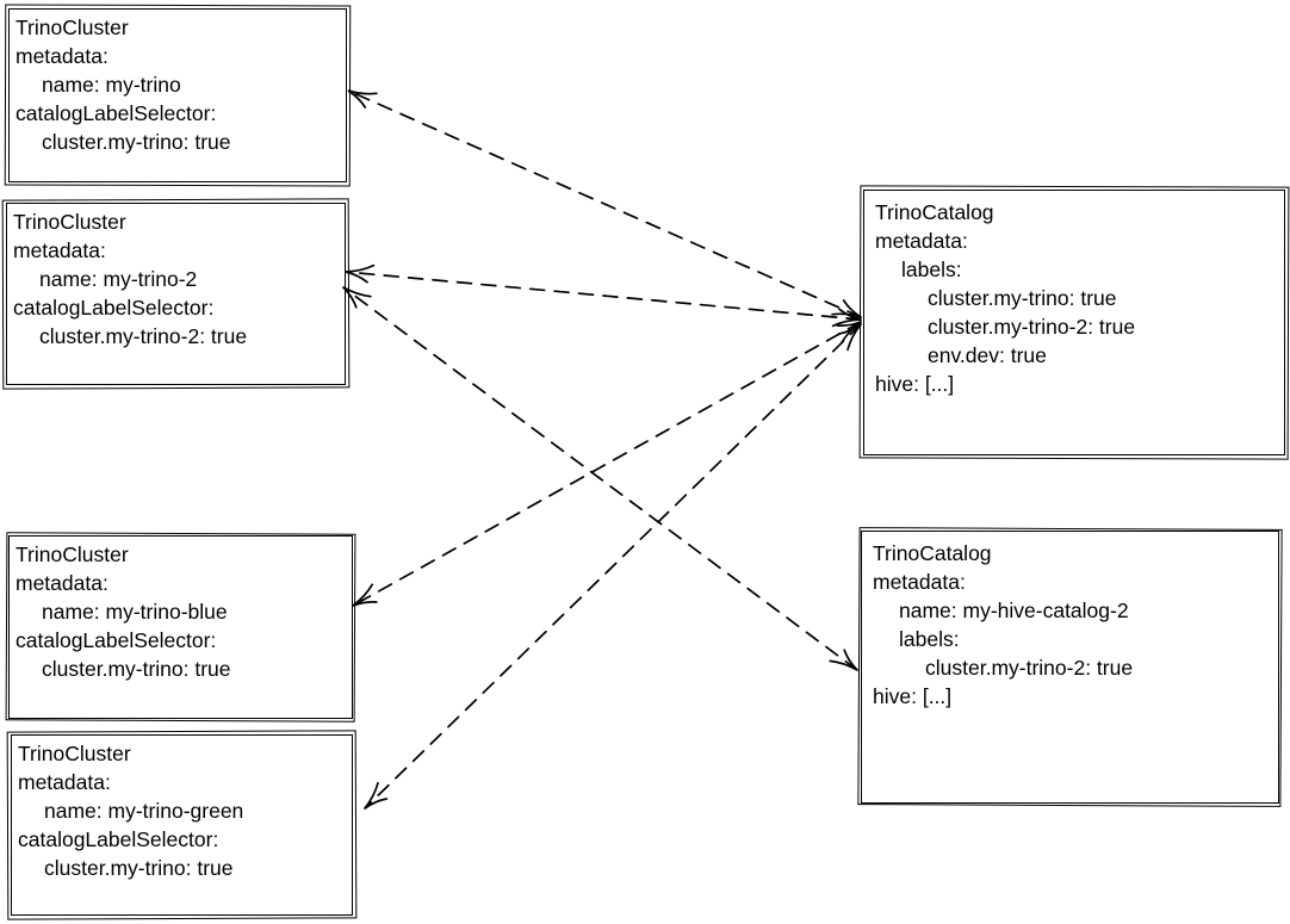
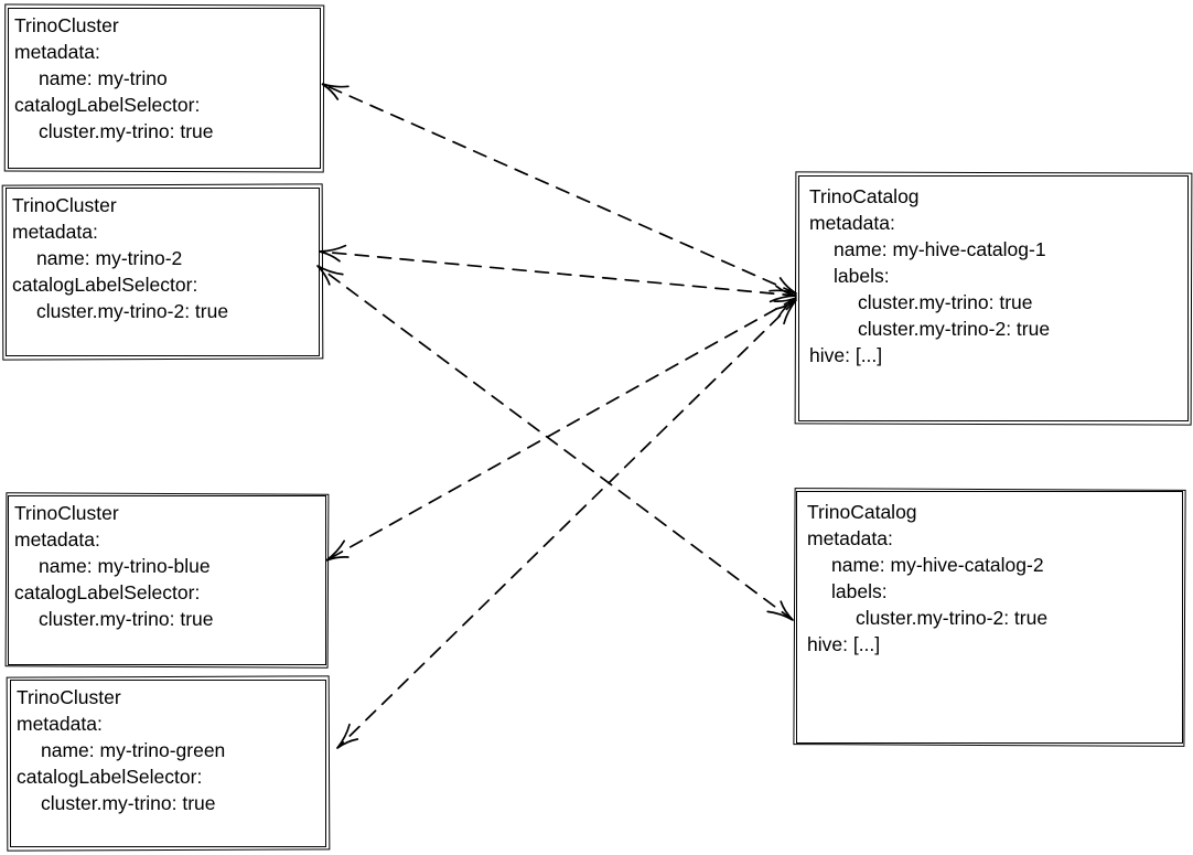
  TrinoCluster
  metadata:
  name: my-trino
  catalogLabelSelector:
  cluster.my-trino: true
  TrinoCluster
  metadata:
  name: my-trino-2
  catalogLabelSelector:
  cluster.my-trino-2: true
  TrinoCluster
  metadata:
  name: my-trino-blue
  catalogLabelSelector:
  cluster.my-trino: true
  TrinoCluster
  metadata:
  name: my-trino-green
  catalogLabelSelector:
  cluster.my-trino: true
  TrinoCatalog
  metadata:
+ name: my-hive-catalog-1
  labels:
  cluster.my-trino: true
  cluster.my-trino-2: true
- env.dev: true
  hive: [...]
  TrinoCatalog
  metadata:
  name: my-hive-catalog-2
  labels:
  cluster.my-trino-2: true
  hive: [...]
